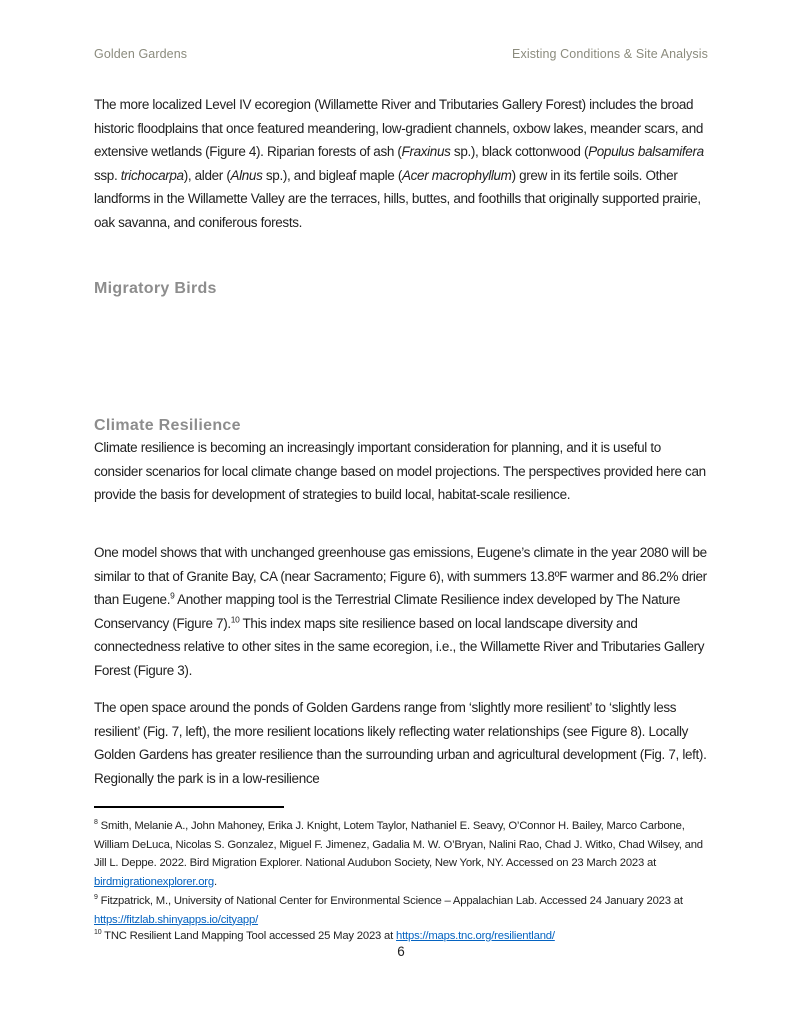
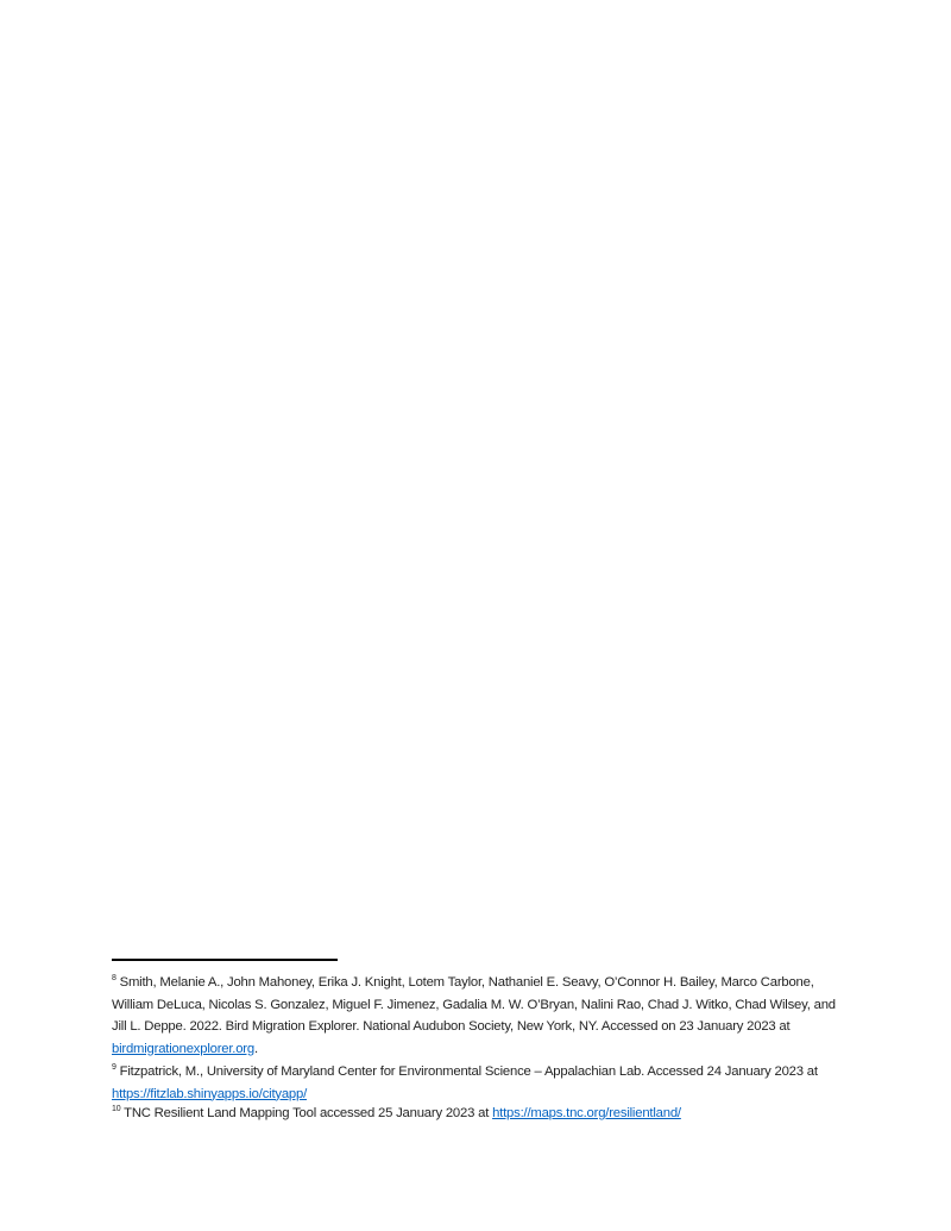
- Golden Gardens
- Existing Conditions & Site Analysis
- The more localized Level IV ecoregion (Willamette River and Tributaries Gallery Forest) includes the broad historic floodplains that once featured meandering, low-gradient channels, oxbow lakes, meander scars, and extensive wetlands (Figure 4). Riparian forests of ash (Fraxinus sp.), black cottonwood (Populus balsamifera ssp. trichocarpa), alder (Alnus sp.), and bigleaf maple (Acer macrophyllum) grew in its fertile soils. Other landforms in the Willamette Valley are the terraces, hills, buttes, and foothills that originally supported prairie, oak savanna, and coniferous forests.
- Migratory Birds
- Climate Resilience
- Climate resilience is becoming an increasingly important consideration for planning, and it is useful to consider scenarios for local climate change based on model projections. The perspectives provided here can provide the basis for development of strategies to build local, habitat-scale resilience.
- One model shows that with unchanged greenhouse gas emissions, Eugene’s climate in the year 2080 will be similar to that of Granite Bay, CA (near Sacramento; Figure 6), with summers 13.8ºF warmer and 86.2% drier than Eugene.9 Another mapping tool is the Terrestrial Climate Resilience index developed by The Nature Conservancy (Figure 7).10 This index maps site resilience based on local landscape diversity and connectedness relative to other sites in the same ecoregion, i.e., the Willamette River and Tributaries Gallery Forest (Figure 3).
- The open space around the ponds of Golden Gardens range from ‘slightly more resilient’ to ‘slightly less resilient’ (Fig. 7, left), the more resilient locations likely reflecting water relationships (see Figure 8). Locally Golden Gardens has greater resilience than the surrounding urban and agricultural development (Fig. 7, left). Regionally the park is in a low-resilience
- Smith, Melanie A., John Mahoney, Erika J. Knight, Lotem Taylor, Nathaniel E. Seavy, O’Connor H. Bailey, Marco Carbone, William DeLuca, Nicolas S. Gonzalez, Miguel F. Jimenez, Gadalia M. W. O’Bryan, Nalini Rao, Chad J. Witko, Chad Wilsey, and Jill L. Deppe. 2022. Bird Migration Explorer. National Audubon Society, New York, NY. Accessed on 23 March 2023 at birdmigrationexplorer.org.
+ Smith, Melanie A., John Mahoney, Erika J. Knight, Lotem Taylor, Nathaniel E. Seavy, O’Connor H. Bailey, Marco Carbone, William DeLuca, Nicolas S. Gonzalez, Miguel F. Jimenez, Gadalia M. W. O’Bryan, Nalini Rao, Chad J. Witko, Chad Wilsey, and Jill L. Deppe. 2022. Bird Migration Explorer. National Audubon Society, New York, NY. Accessed on 23 January 2023 at birdmigrationexplorer.org.
- Fitzpatrick, M., University of National Center for Environmental Science – Appalachian Lab. Accessed 24 January 2023 at https://fitzlab.shinyapps.io/cityapp/
+ Fitzpatrick, M., University of Maryland Center for Environmental Science – Appalachian Lab. Accessed 24 January 2023 at https://fitzlab.shinyapps.io/cityapp/
- TNC Resilient Land Mapping Tool accessed 25 May 2023 at https://maps.tnc.org/resilientland/
+ TNC Resilient Land Mapping Tool accessed 25 January 2023 at https://maps.tnc.org/resilientland/
- 6
